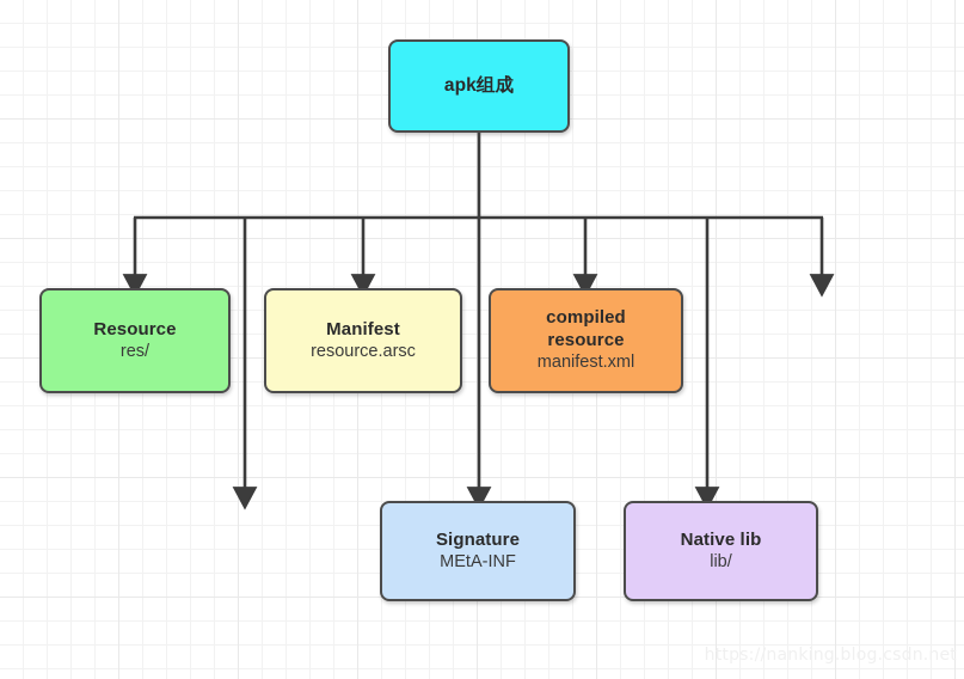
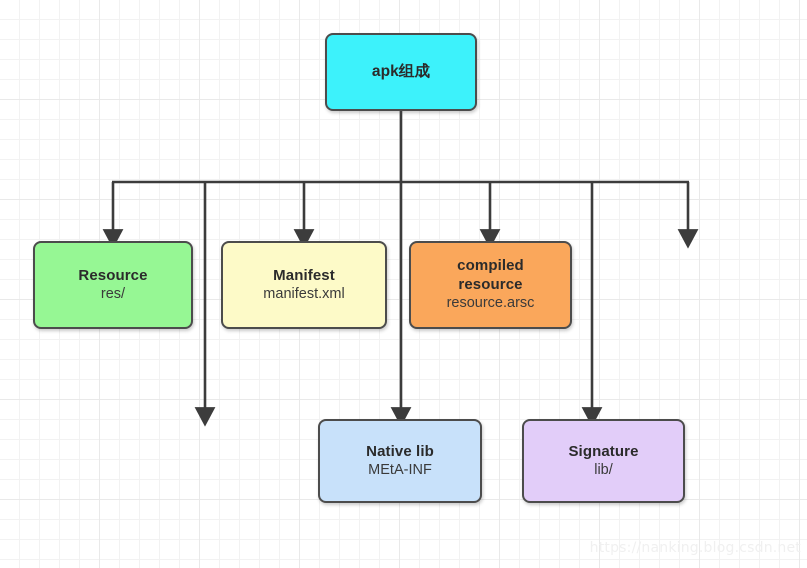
  apk组成
  Resource
  res/
  Manifest
- resource.arsc
+ manifest.xml
  compiled
  resource
- manifest.xml
+ resource.arsc
- Signature
+ Native lib
  MEtA-INF
- Native lib
+ Signature
  lib/
